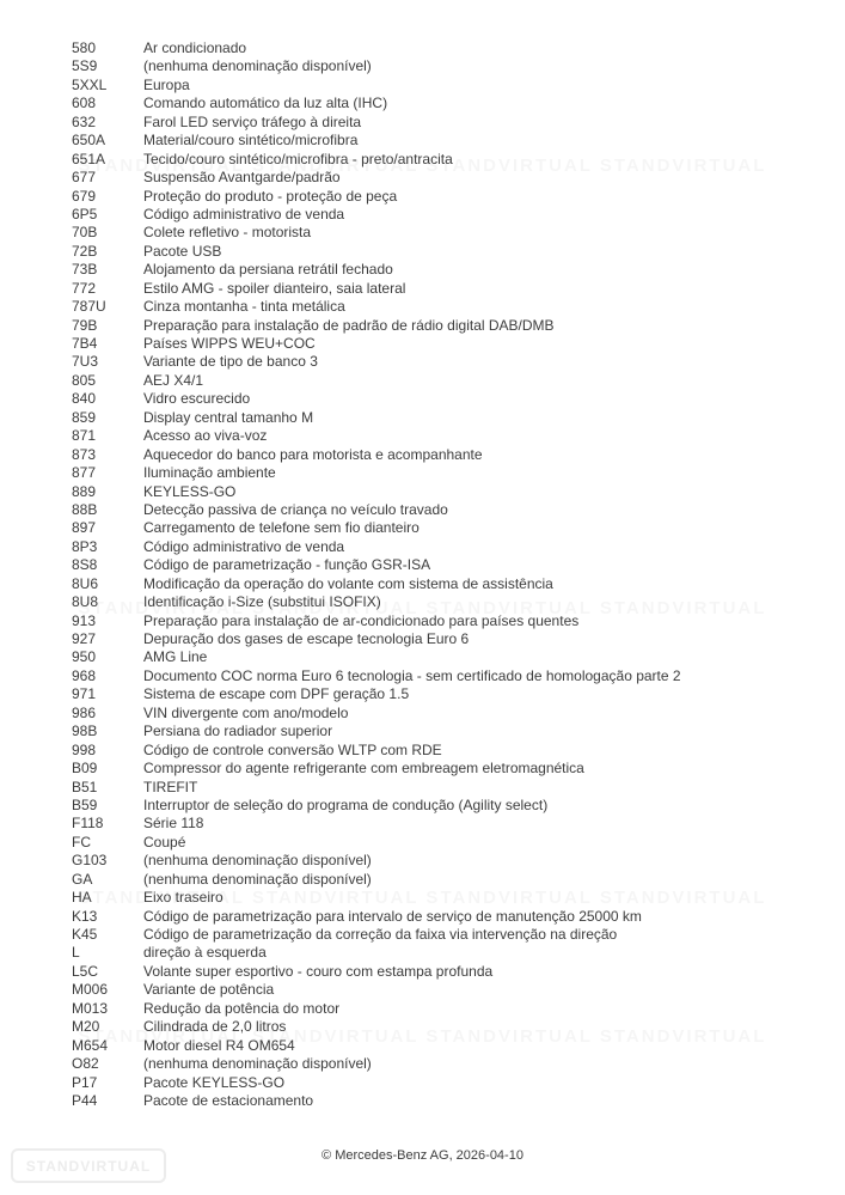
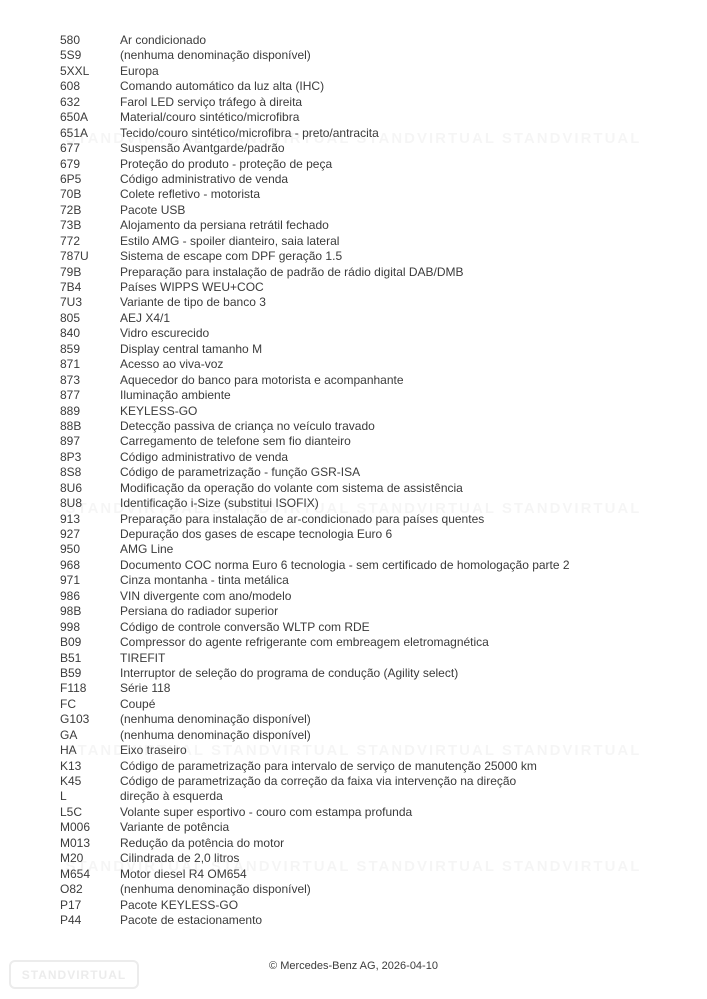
  STANDVIRTUAL STANDVIRTUAL STANDVIRTUAL STANDVIRTUAL
  STANDVIRTUAL STANDVIRTUAL STANDVIRTUAL STANDVIRTUAL
  STANDVIRTUAL STANDVIRTUAL STANDVIRTUAL STANDVIRTUAL
  STANDVIRTUAL STANDVIRTUAL STANDVIRTUAL STANDVIRTUAL
  580
  Ar condicionado
  5S9
  (nenhuma denominação disponível)
  5XXL
  Europa
  608
  Comando automático da luz alta (IHC)
  632
  Farol LED serviço tráfego à direita
  650A
  Material/couro sintético/microfibra
  651A
  Tecido/couro sintético/microfibra - preto/antracita
  677
  Suspensão Avantgarde/padrão
  679
  Proteção do produto - proteção de peça
  6P5
  Código administrativo de venda
  70B
  Colete refletivo - motorista
  72B
  Pacote USB
  73B
  Alojamento da persiana retrátil fechado
  772
  Estilo AMG - spoiler dianteiro, saia lateral
  787U
- Cinza montanha - tinta metálica
+ Sistema de escape com DPF geração 1.5
  79B
  Preparação para instalação de padrão de rádio digital DAB/DMB
  7B4
  Países WIPPS WEU+COC
  7U3
  Variante de tipo de banco 3
  805
  AEJ X4/1
  840
  Vidro escurecido
  859
  Display central tamanho M
  871
  Acesso ao viva-voz
  873
  Aquecedor do banco para motorista e acompanhante
  877
  Iluminação ambiente
  889
  KEYLESS-GO
  88B
  Detecção passiva de criança no veículo travado
  897
  Carregamento de telefone sem fio dianteiro
  8P3
  Código administrativo de venda
  8S8
  Código de parametrização - função GSR-ISA
  8U6
  Modificação da operação do volante com sistema de assistência
  8U8
  Identificação i-Size (substitui ISOFIX)
  913
  Preparação para instalação de ar-condicionado para países quentes
  927
  Depuração dos gases de escape tecnologia Euro 6
  950
  AMG Line
  968
  Documento COC norma Euro 6 tecnologia - sem certificado de homologação parte 2
  971
- Sistema de escape com DPF geração 1.5
+ Cinza montanha - tinta metálica
  986
  VIN divergente com ano/modelo
  98B
  Persiana do radiador superior
  998
  Código de controle conversão WLTP com RDE
  B09
  Compressor do agente refrigerante com embreagem eletromagnética
  B51
  TIREFIT
  B59
  Interruptor de seleção do programa de condução (Agility select)
  F118
  Série 118
  FC
  Coupé
  G103
  (nenhuma denominação disponível)
  GA
  (nenhuma denominação disponível)
  HA
  Eixo traseiro
  K13
  Código de parametrização para intervalo de serviço de manutenção 25000 km
  K45
  Código de parametrização da correção da faixa via intervenção na direção
  L
  direção à esquerda
  L5C
  Volante super esportivo - couro com estampa profunda
  M006
  Variante de potência
  M013
  Redução da potência do motor
  M20
  Cilindrada de 2,0 litros
  M654
  Motor diesel R4 OM654
  O82
  (nenhuma denominação disponível)
  P17
  Pacote KEYLESS-GO
  P44
  Pacote de estacionamento
  © Mercedes-Benz AG, 2026-04-10
